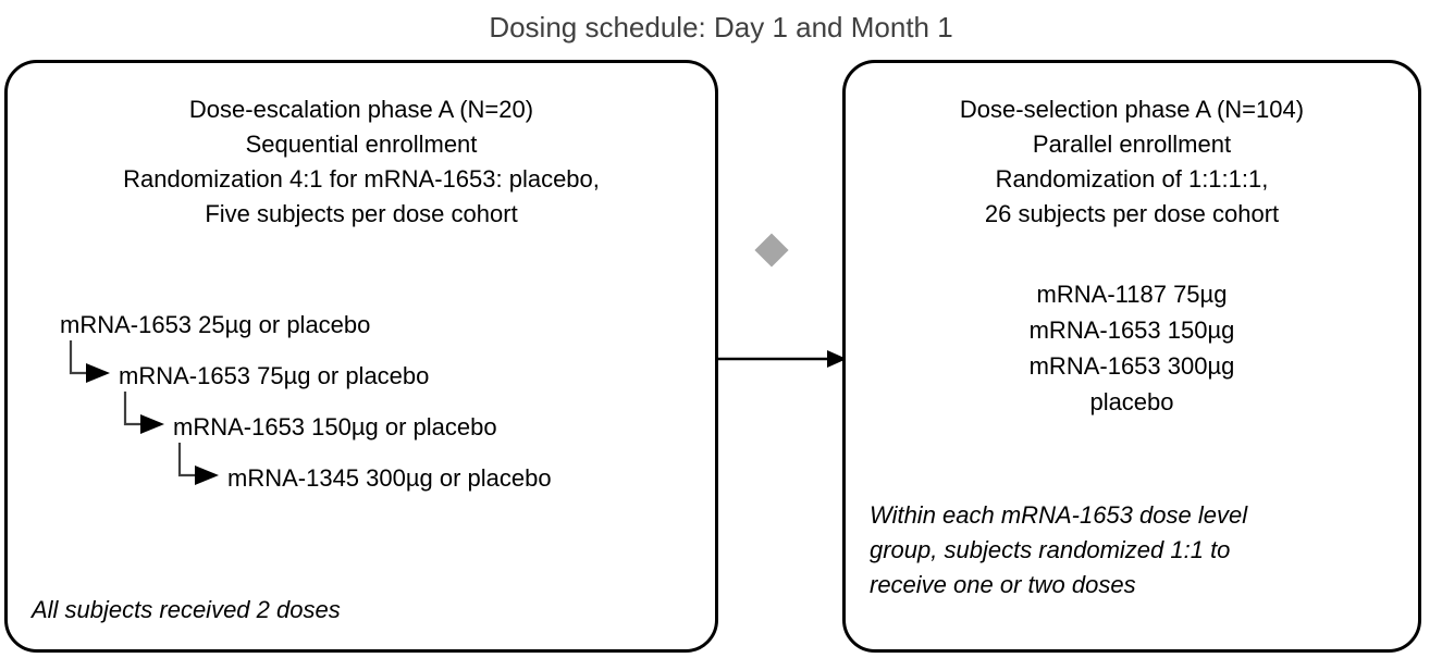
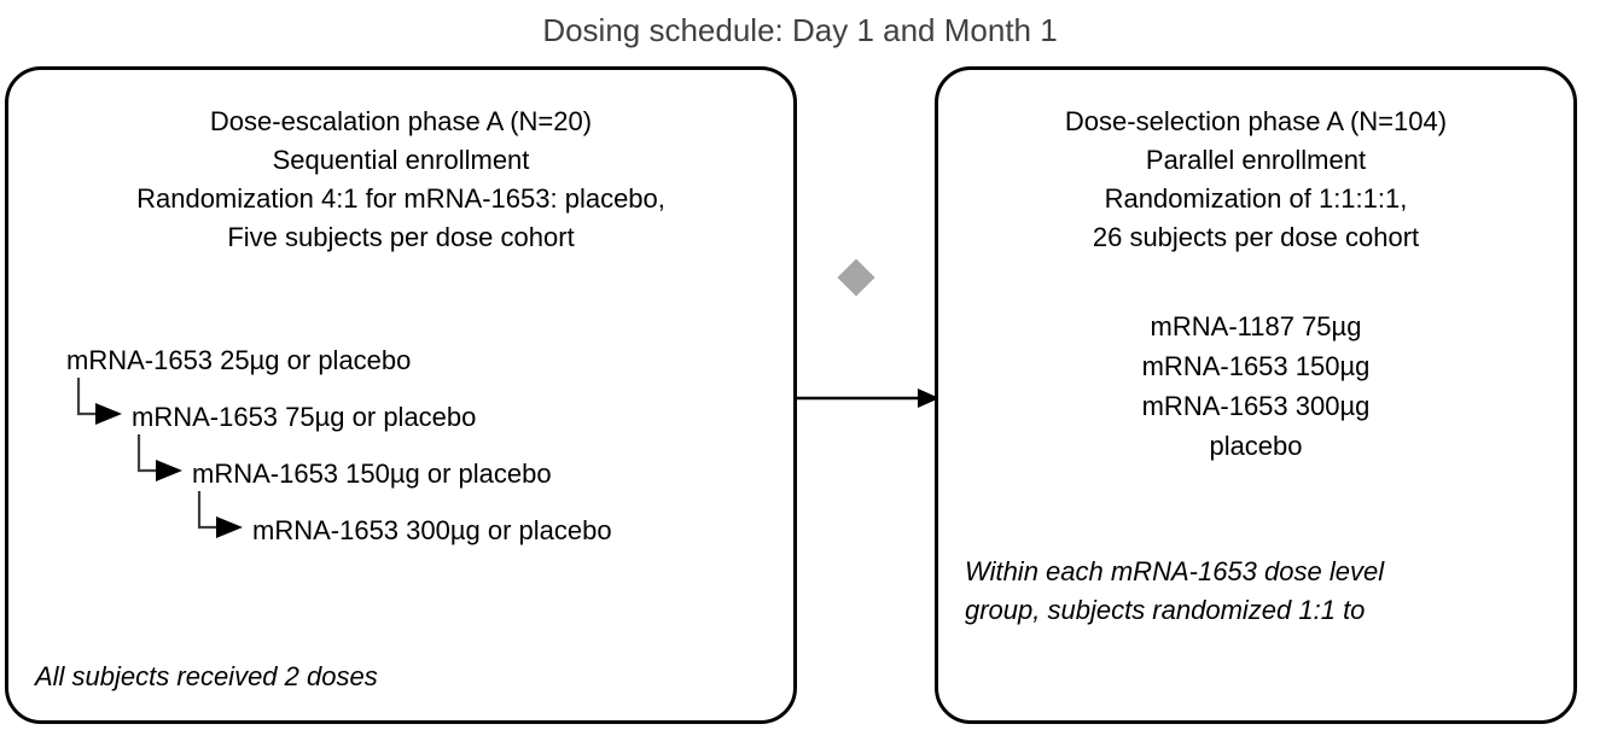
  Dosing schedule: Day 1 and Month 1
  Dose-escalation phase A (N=20)
  Sequential enrollment
  Randomization 4:1 for mRNA-1653: placebo,
  Five subjects per dose cohort
  mRNA-1653 25µg or placebo
  mRNA-1653 75µg or placebo
  mRNA-1653 150µg or placebo
- mRNA-1345 300µg or placebo
+ mRNA-1653 300µg or placebo
  All subjects received 2 doses
  Dose-selection phase A (N=104)
  Parallel enrollment
  Randomization of 1:1:1:1,
  26 subjects per dose cohort
  mRNA-1187 75µg
  mRNA-1653 150µg
  mRNA-1653 300µg
  placebo
  Within each mRNA-1653 dose level
  group, subjects randomized 1:1 to
- receive one or two doses
